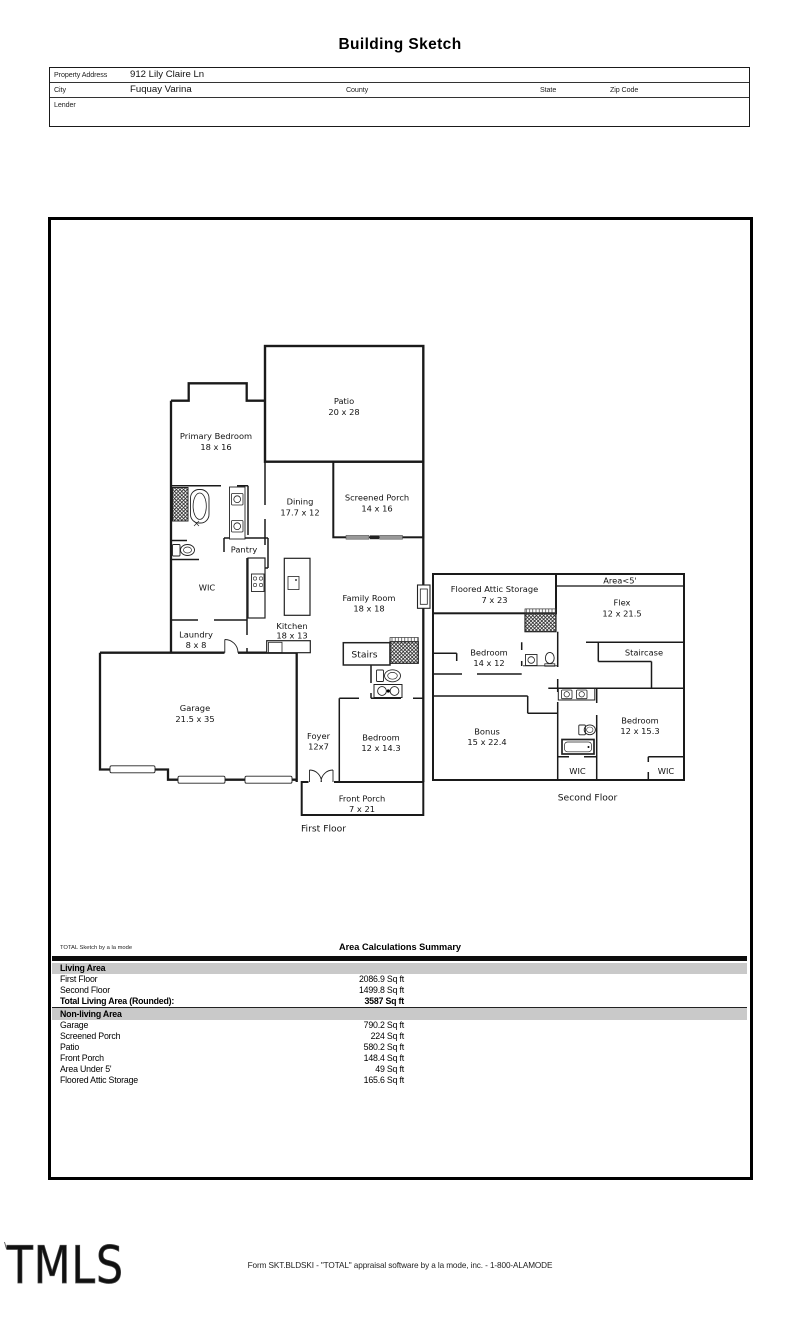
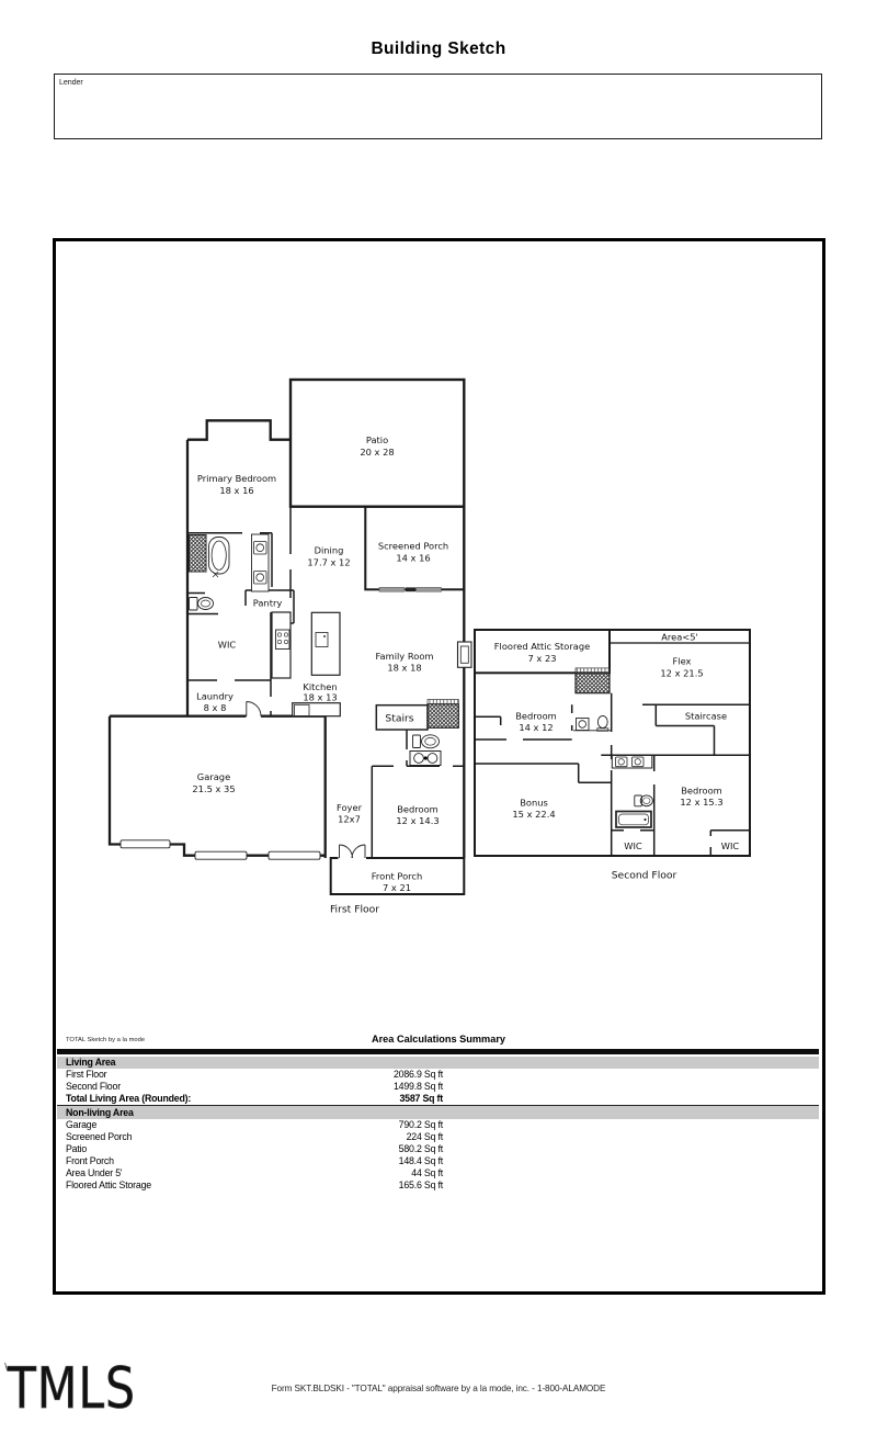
  Building Sketch
- Property Address
- 912 Lily Claire Ln
- City
- Fuquay Varina
- County
- State
- Zip Code
  Lender
  Patio
  20 x 28
  Primary Bedroom
  18 x 16
  Dining
  17.7 x 12
  Screened Porch
  14 x 16
  Pantry
  WIC
  Kitchen
  18 x 13
  Laundry
  8 x 8
  Family Room
  18 x 18
  Stairs
  Garage
  21.5 x 35
  Foyer
  12x7
  Bedroom
  12 x 14.3
  Front Porch
  7 x 21
  First Floor
  Floored Attic Storage
  7 x 23
  Area<5'
  Flex
  12 x 21.5
  Bedroom
  14 x 12
  Staircase
  Bonus
  15 x 22.4
  Bedroom
  12 x 15.3
  WIC
  WIC
  Second Floor
  Area Calculations Summary
  Living Area
  2086.9 Sq ft
  First Floor
  1499.8 Sq ft
  Second Floor
  3587 Sq ft
  Total Living Area (Rounded):
  Non-living Area
  790.2 Sq ft
  Garage
  224 Sq ft
  Screened Porch
  580.2 Sq ft
  Patio
  148.4 Sq ft
  Front Porch
- 49 Sq ft
+ 44 Sq ft
  Area Under 5'
  165.6 Sq ft
  Floored Attic Storage
  TMLS
  Form SKT.BLDSKI - "TOTAL" appraisal software by a la mode, inc. - 1-800-ALAMODE
